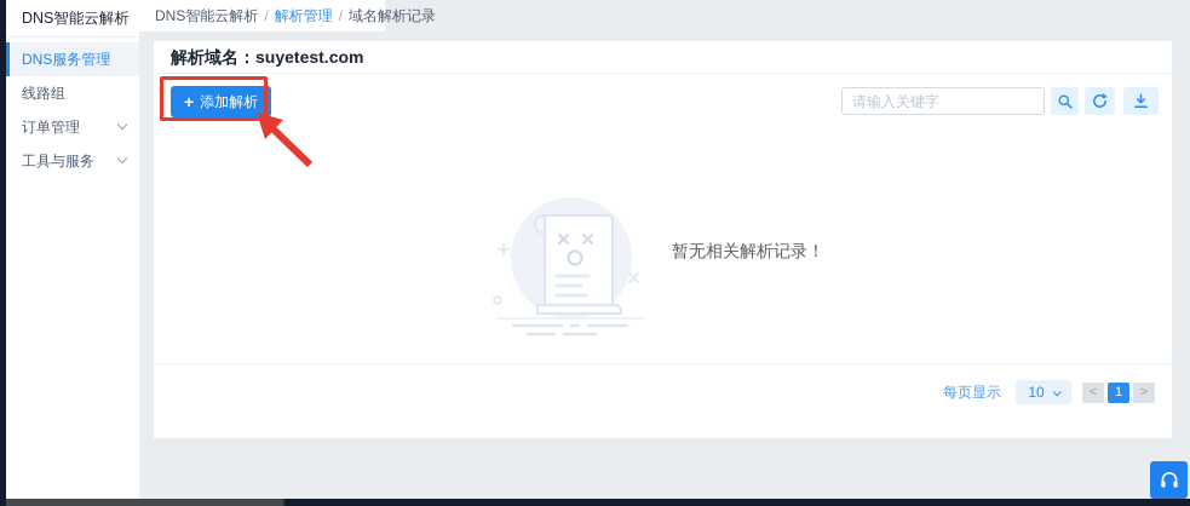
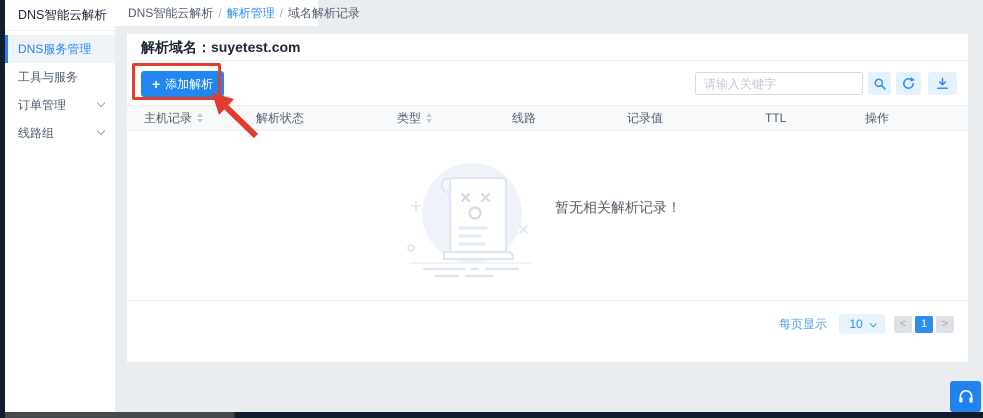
  DNS智能云解析
  DNS服务管理
- 线路组
+ 工具与服务
  订单管理
- 工具与服务
+ 线路组
  DNS智能云解析 / 解析管理 / 域名解析记录
  解析域名：suyetest.com
  +
  添加解析
  请输入关键字
+ 主机记录
+ 解析状态
+ 类型
+ 线路
+ 记录值
+ TTL
+ 操作
  暂无相关解析记录！
  每页显示
  10
  <
  1
  >
